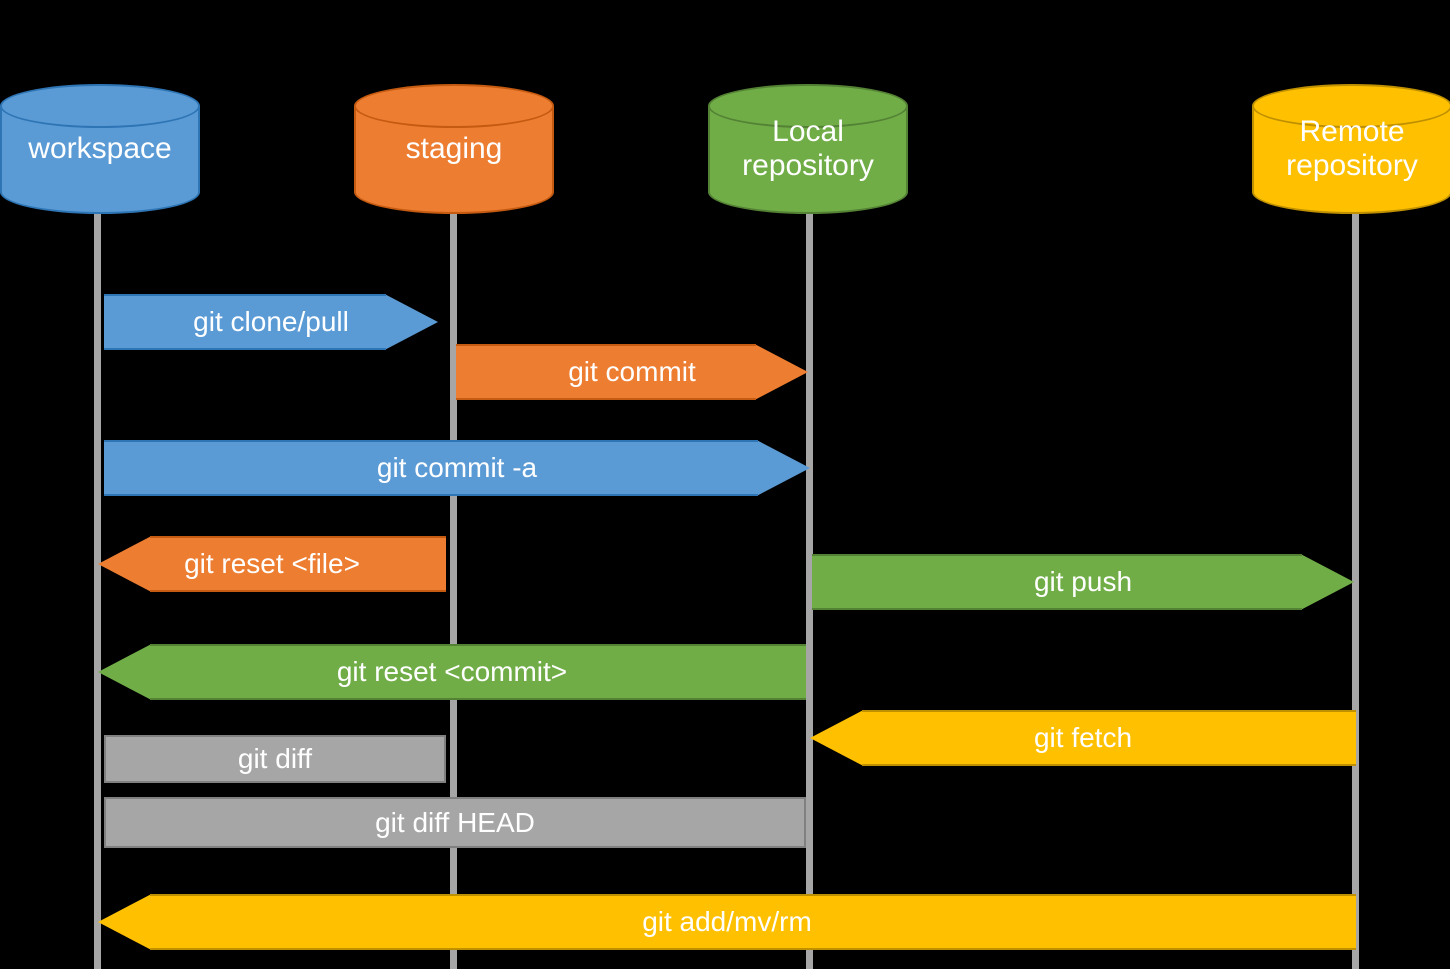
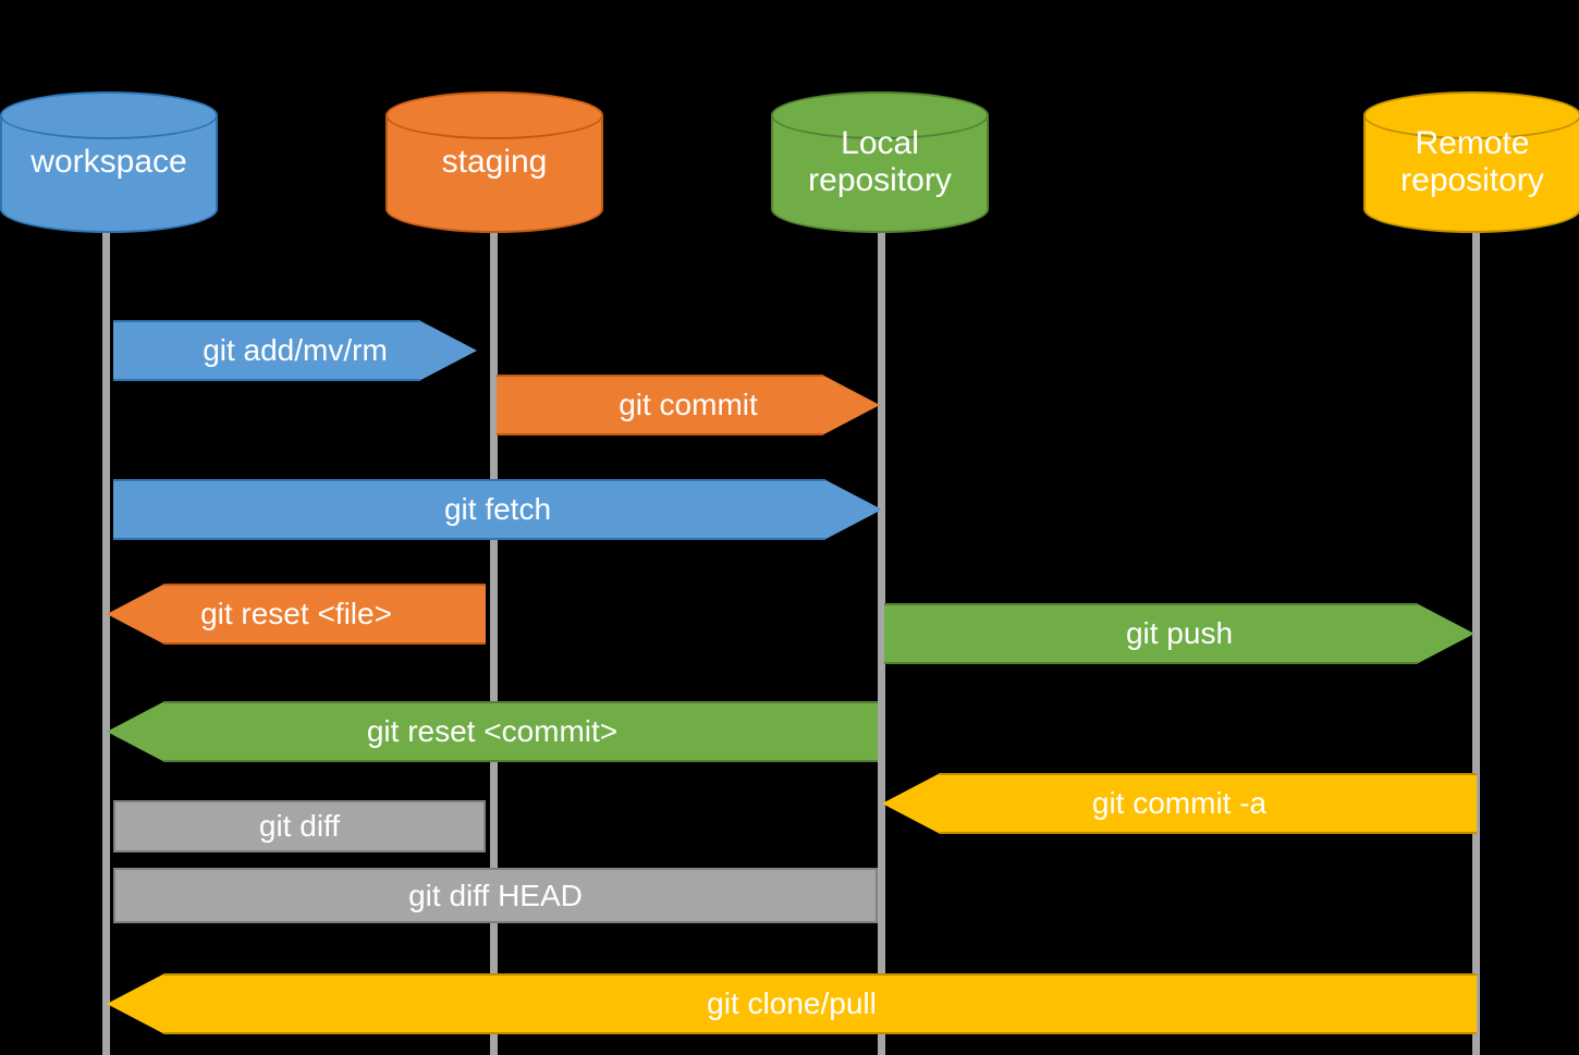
- git clone/pull
+ git add/mv/rm
  git commit
- git commit -a
+ git fetch
  git reset <file>
  git push
  git reset <commit>
- git fetch
+ git commit -a
- git add/mv/rm
+ git clone/pull
  git diff
  git diff HEAD
  workspace
  staging
  Local
  repository
  Remote
  repository
